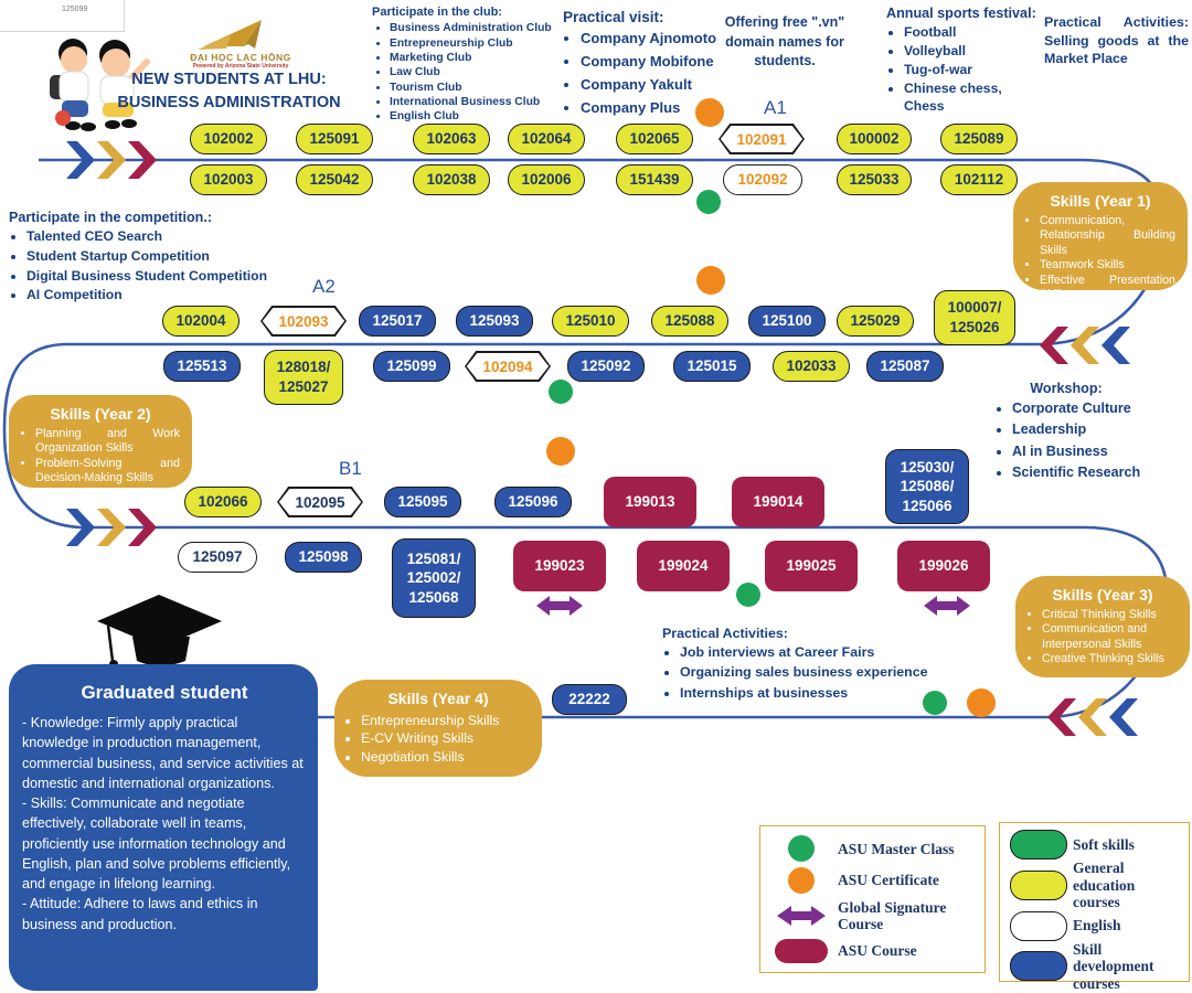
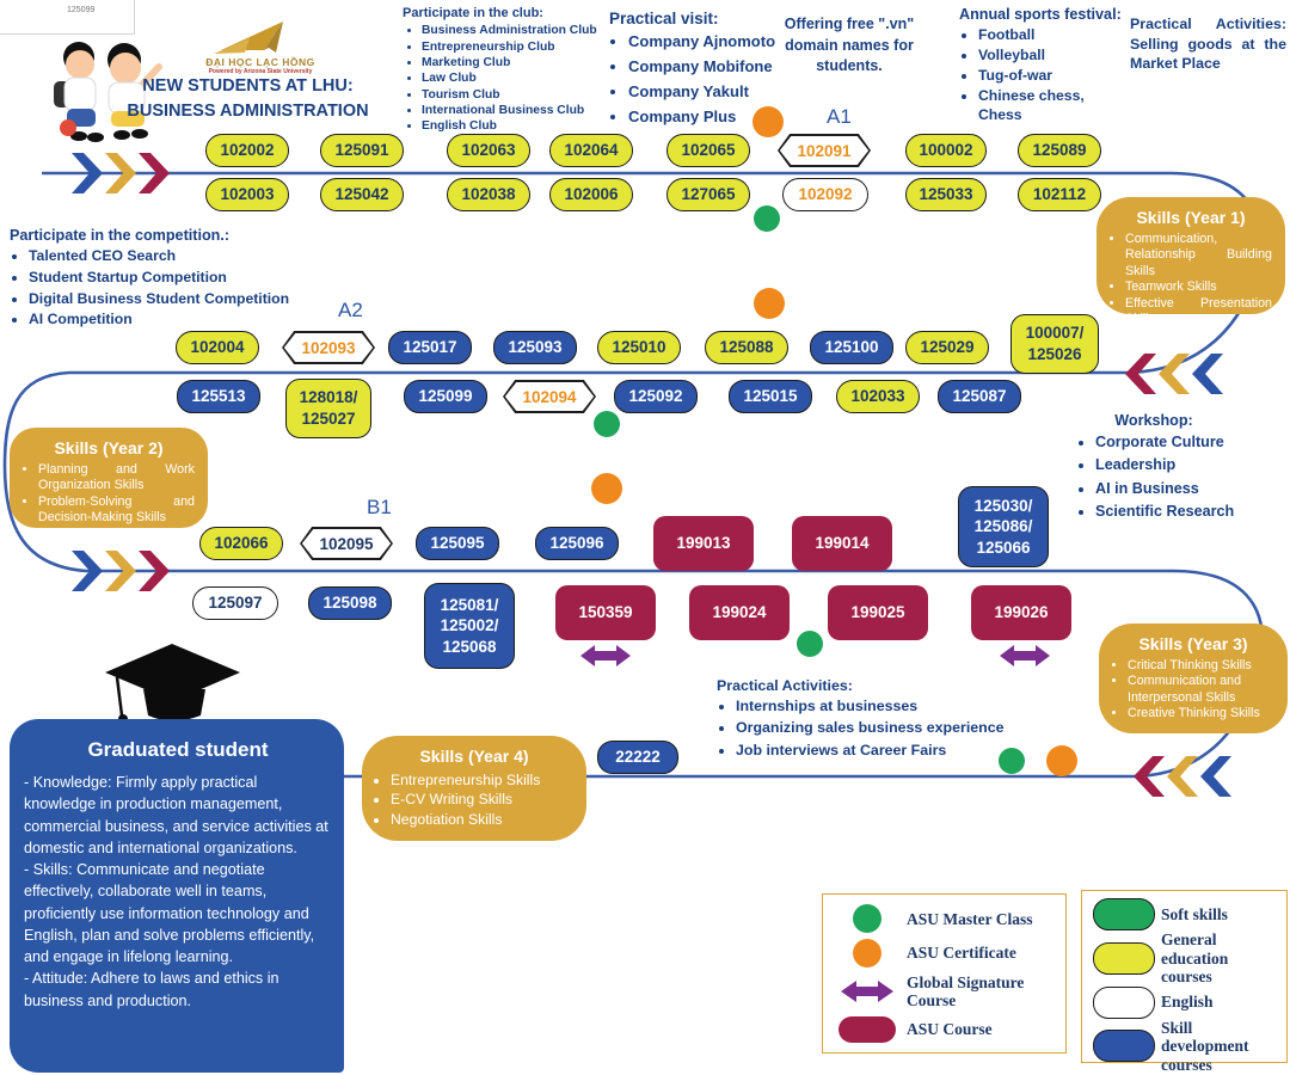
  ĐẠI HỌC LẠC HỒNG
  NEW STUDENTS AT LHU:
  BUSINESS ADMINISTRATION
  Participate in the club:
  Business Administration Club
  Entrepreneurship Club
  Marketing Club
  Law Club
  Tourism Club
  International Business Club
  English Club
  Practical visit:
  Company Ajnomoto
  Company Mobifone
  Company Yakult
  Company Plus
  Offering free ".vn" domain names for students.
  Annual sports festival:
  Football
  Volleyball
  Tug-of-war
  Chinese chess, Chess
  Practical Activities: Selling goods at the Market Place
  Participate in the competition.:
  Talented CEO Search
  Student Startup Competition
  Digital Business Student Competition
  AI Competition
  Workshop:
  Corporate Culture
  Leadership
  AI in Business
  Scientific Research
  Practical Activities:
- Job interviews at Career Fairs
+ Internships at businesses
  Organizing sales business experience
- Internships at businesses
+ Job interviews at Career Fairs
  A1
  A2
  B1
  Skills (Year 1)
  Communication, Relationship Building Skills
  Teamwork Skills
  Effective Presentation Skills
  Skills (Year 2)
  Planning and Work Organization Skills
  Problem-Solving and Decision-Making Skills
  Skills (Year 3)
  Critical Thinking Skills
  Communication and Interpersonal Skills
  Creative Thinking Skills
  Skills (Year 4)
  Entrepreneurship Skills
  E-CV Writing Skills
  Negotiation Skills
  Graduated student
  - Knowledge: Firmly apply practical knowledge in production management, commercial business, and service activities at domestic and international organizations.
  - Skills: Communicate and negotiate effectively, collaborate well in teams, proficiently use information technology and English, plan and solve problems efficiently, and engage in lifelong learning.
  - Attitude: Adhere to laws and ethics in business and production.
  ASU Master Class
  ASU Certificate
  Global Signature Course
  ASU Course
  Soft skills
  General education courses
  English
  Skill development courses
  102002
  125091
  102063
  102064
  102065
  102091
  100002
  125089
  102003
  125042
  102038
  102006
- 151439
+ 127065
  102092
  125033
  102112
  102004
  102093
  125017
  125093
  125010
  125088
  125100
  125029
  100007/
  125026
  125513
  128018/
  125027
  125099
  102094
  125092
  125015
  102033
  125087
  102066
  102095
  125095
  125096
  199013
  199014
  125030/
  125086/
  125066
  125097
  125098
  125081/
  125002/
  125068
- 199023
+ 150359
  199024
  199025
  199026
  22222
